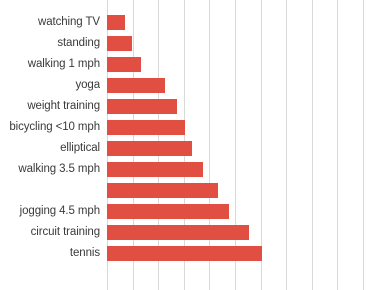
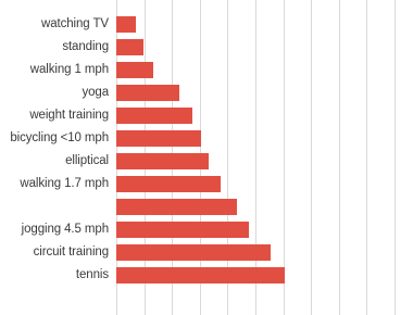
  watching TV
  standing
  walking 1 mph
  yoga
  weight training
  bicycling <10 mph
  elliptical
- walking 3.5 mph
+ walking 1.7 mph
  jogging 4.5 mph
  circuit training
  tennis
